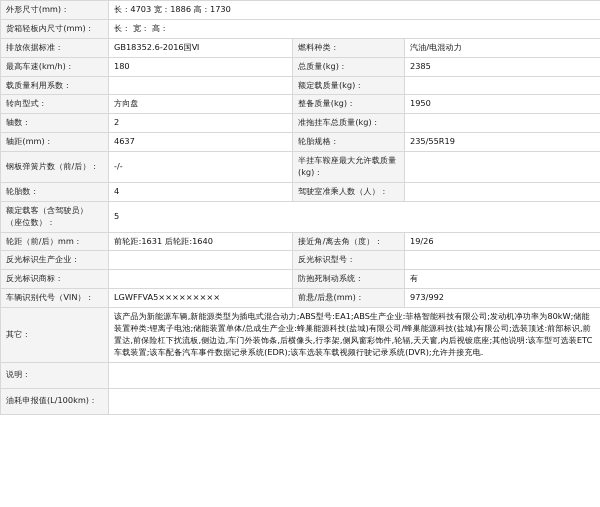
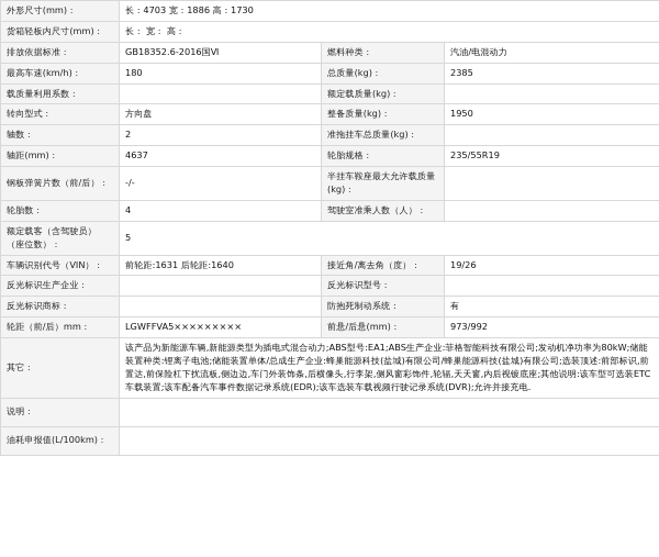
  外形尺寸(mm)：	长：4703 宽：1886 高：1730
  货箱轻板内尺寸(mm)：	长： 宽： 高：
  排放依据标准：	GB18352.6-2016国Ⅵ	燃料种类：	汽油/电混动力
  最高车速(km/h)：	180	总质量(kg)：	2385
  载质量利用系数：		额定载质量(kg)：
  转向型式：	方向盘	整备质量(kg)：	1950
  轴数：	2	准拖挂车总质量(kg)：
  轴距(mm)：	4637	轮胎规格：	235/55R19
  钢板弹簧片数（前/后）：	-/-	半挂车鞍座最大允许载质量(kg)：
  轮胎数：	4	驾驶室准乘人数（人）：
  额定载客（含驾驶员）（座位数）：	5
- 轮距（前/后）mm：	前轮距:1631 后轮距:1640	接近角/离去角（度）：	19/26
+ 车辆识别代号（VIN）：	前轮距:1631 后轮距:1640	接近角/离去角（度）：	19/26
  反光标识生产企业：		反光标识型号：
  反光标识商标：		防抱死制动系统：	有
- 车辆识别代号（VIN）：	LGWFFVA5×××××××××	前悬/后悬(mm)：	973/992
+ 轮距（前/后）mm：	LGWFFVA5×××××××××	前悬/后悬(mm)：	973/992
  其它：	该产品为新能源车辆,新能源类型为插电式混合动力;ABS型号:EA1;ABS生产企业:菲格智能科技有限公司;发动机净功率为80kW;储能装置种类:锂离子电池;储能装置单体/总成生产企业:蜂巢能源科技(盐城)有限公司/蜂巢能源科技(盐城)有限公司;选装顶述:前部标识,前置达,前保险杠下扰流板,侧边边,车门外装饰条,后横像头,行李架,侧风窗彩饰件,轮辐,天天窗,内后视镀底座;其他说明:该车型可选装ETC车载装置;该车配备汽车事件数据记录系统(EDR);该车选装车载视频行驶记录系统(DVR);允许并接充电.
  说明：
  油耗申报值(L/100km)：
